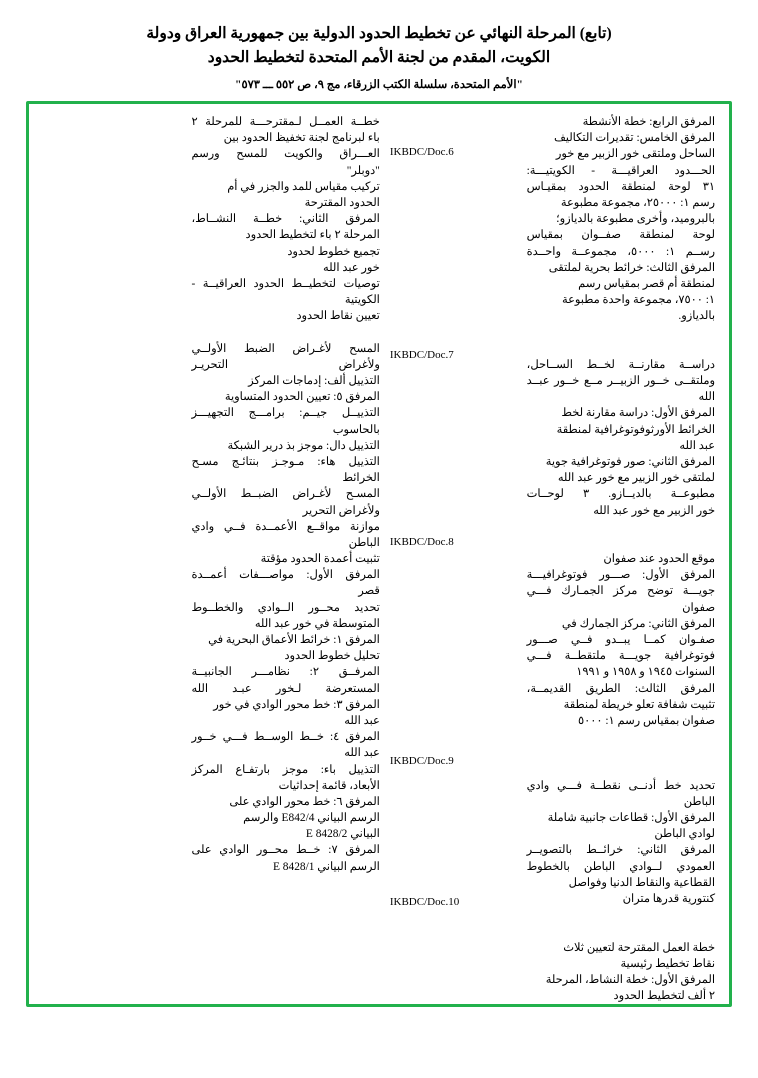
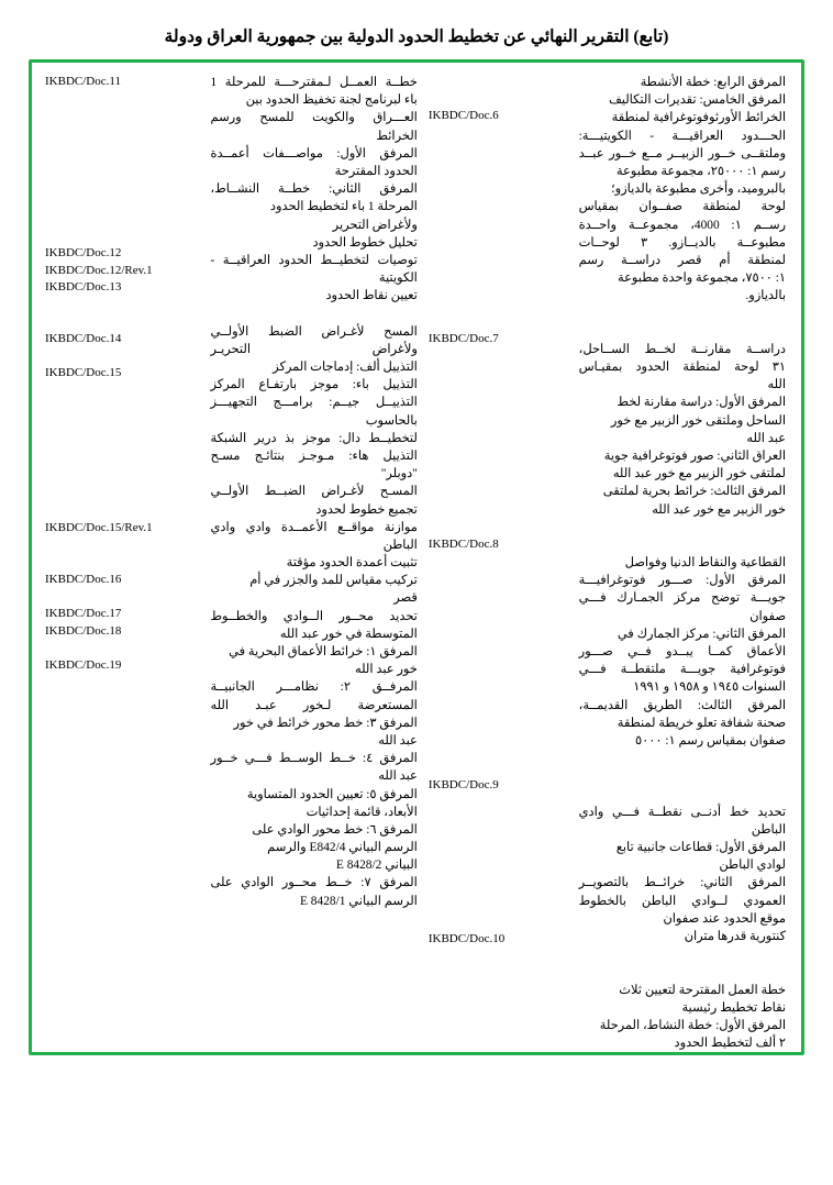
- (تابع) المرحلة النهائي عن تخطيط الحدود الدولية بين جمهورية العراق ودولة
+ (تابع) التقرير النهائي عن تخطيط الحدود الدولية بين جمهورية العراق ودولة
- الكويت، المقدم من لجنة الأمم المتحدة لتخطيط الحدود
- "الأمم المتحدة، سلسلة الكتب الزرقاء، مج ٩، ص ٥٥٢ ـــ ٥٧٣"
  المرفق الرابع: خطة الأنشطة
  المرفق الخامس: تقديرات التكاليف
- الساحل وملتقى خور الزبير مع خور
+ الخرائط الأورثوفوتوغرافية لمنطقة
  الحـــدود العراقيـــة - الكويتيـــة:
- ٣١ لوحة لمنطقة الحدود بمقيـاس
+ وملتقــى خــور الزبيــر مــع خــور عبــد
  رسم ١: ٢٥٠٠٠، مجموعة مطبوعة
  بالبروميد، وأخرى مطبوعة بالديازو؛
  لوحة لمنطقة صفــوان بمقياس
- رســم ١: ٥٠٠٠، مجموعــة واحــدة
+ رســم ١: 4000، مجموعــة واحــدة
- المرفق الثالث: خرائط بحرية لملتقى
+ مطبوعــة بالديــازو. ٣ لوحــات
- لمنطقة أم قصر بمقياس رسم
+ لمنطقة أم قصر دراســة رسم
  ١: ٧٥٠٠، مجموعة واحدة مطبوعة
  بالديازو.
  دراســة مقارنــة لخــط الســاحل،
- وملتقــى خــور الزبيــر مــع خــور عبــد
+ ٣١ لوحة لمنطقة الحدود بمقيـاس
  الله
  المرفق الأول: دراسة مقارنة لخط
- الخرائط الأورثوفوتوغرافية لمنطقة
+ الساحل وملتقى خور الزبير مع خور
  عبد الله
- المرفق الثاني: صور فوتوغرافية جوية
+ العراق الثاني: صور فوتوغرافية جوية
  لملتقى خور الزبير مع خور عبد الله
- مطبوعــة بالديــازو. ٣ لوحــات
+ المرفق الثالث: خرائط بحرية لملتقى
  خور الزبير مع خور عبد الله
- موقع الحدود عند صفوان
+ القطاعية والنقاط الدنيا وفواصل
  المرفق الأول: صـــور فوتوغرافيـــة
  جويـــة توضح مركز الجمـارك فـــي
  صفوان
  المرفق الثاني: مركز الجمارك في
- صفـوان كمــا يبــدو فــي صـــور
+ الأعماق كمــا يبــدو فــي صـــور
  فوتوغرافية جويـــة ملتقطــة فـــي
  السنوات ١٩٤٥ و ١٩٥٨ و ١٩٩١
  المرفق الثالث: الطريق القديمــة،
- تثبيت شفافة تعلو خريطة لمنطقة
+ صحنة شفافة تعلو خريطة لمنطقة
  صفوان بمقياس رسم ١: ٥٠٠٠
  تحديد خط أدنــى نقطــة فـــي وادي
  الباطن
- المرفق الأول: قطاعات جانبية شاملة
+ المرفق الأول: قطاعات جانبية تابع
  لوادي الباطن
  المرفق الثاني: خرائــط بالتصويــر
  العمودي لــوادي الباطن بالخطوط
- القطاعية والنقاط الدنيا وفواصل
+ موقع الحدود عند صفوان
  كنتورية قدرها متران
  خطة العمل المقترحة لتعيين ثلاث
  نقاط تخطيط رئيسية
  المرفق الأول: خطة النشاط، المرحلة
  ٢ ألف لتخطيط الحدود
  IKBDC/Doc.6
  IKBDC/Doc.7
  IKBDC/Doc.8
  IKBDC/Doc.9
  IKBDC/Doc.10
- خطــة العمــل لـمقترحـــة للمرحلة ٢
+ خطــة العمــل لـمقترحـــة للمرحلة 1
  باء لبرنامج لجنة تخفيظ الحدود بين
  العـــراق والكويت للمسح ورسم
- "دوبلر"
+ الخرائط
- تركيب مقياس للمد والجزر في أم
+ المرفق الأول: مواصـــفات أعمــدة
  الحدود المقترحة
  المرفق الثاني: خطــة النشــاط،
- المرحلة ٢ باء لتخطيط الحدود
+ المرحلة 1 باء لتخطيط الحدود
- تجميع خطوط لحدود
+ ولأغراض التحرير
- خور عبد الله
+ تحليل خطوط الحدود
  توصيات لتخطيــط الحدود العراقيــة -
  الكويتية
  تعيين نقاط الحدود
  المسح لأغـراض الضبط الأولــي
  ولأغراض التحريـر
  التذييل ألف: إدماجات المركز
- المرفق ٥: تعيين الحدود المتساوية
+ التذييل باء: موجز بارتفـاع المركز
  التذييــل جيــم: برامـــج التجهيـــز
  بالحاسوب
- التذييل دال: موجز بذ درير الشبكة
+ لتخطيــط دال: موجز بذ درير الشبكة
  التذييل هاء: مـوجـز بنتائـج مسـح
- الخرائط
+ "دوبلر"
  المسـح لأغـراض الضبــط الأولــي
- ولأغراض التحرير
+ تجميع خطوط لحدود
- موازنة مواقــع الأعمــدة فــي وادي
+ موازنة مواقــع الأعمــدة وادي وادي
  الباطن
  تثبيت أعمدة الحدود مؤقتة
- المرفق الأول: مواصـــفات أعمــدة
+ تركيب مقياس للمد والجزر في أم
  قصر
  تحديد محــور الــوادي والخطــوط
  المتوسطة في خور عبد الله
  المرفق ١: خرائط الأعماق البحرية في
- تحليل خطوط الحدود
+ خور عبد الله
  المرفــق ٢: نظامـــر الجانبيــة
  المستعرضة لـخور عبـد الله
- المرفق ٣: خط محور الوادي في خور
+ المرفق ٣: خط محور خرائط في خور
  عبد الله
  المرفق ٤: خــط الوســط فـــي خــور
  عبد الله
- التذييل باء: موجز بارتفـاع المركز
+ المرفق ٥: تعيين الحدود المتساوية
  الأبعاد، قائمة إحداثيات
  المرفق ٦: خط محور الوادي على
  الرسم البياني E842/4 والرسم
  البياني E 8428/2
  المرفق ٧: خــط محــور الوادي على
  الرسم البياني E 8428/1
+ IKBDC/Doc.11
+ IKBDC/Doc.12
+ IKBDC/Doc.12/Rev.1
+ IKBDC/Doc.13
+ IKBDC/Doc.14
+ IKBDC/Doc.15
+ IKBDC/Doc.15/Rev.1
+ IKBDC/Doc.16
+ IKBDC/Doc.17
+ IKBDC/Doc.18
+ IKBDC/Doc.19
